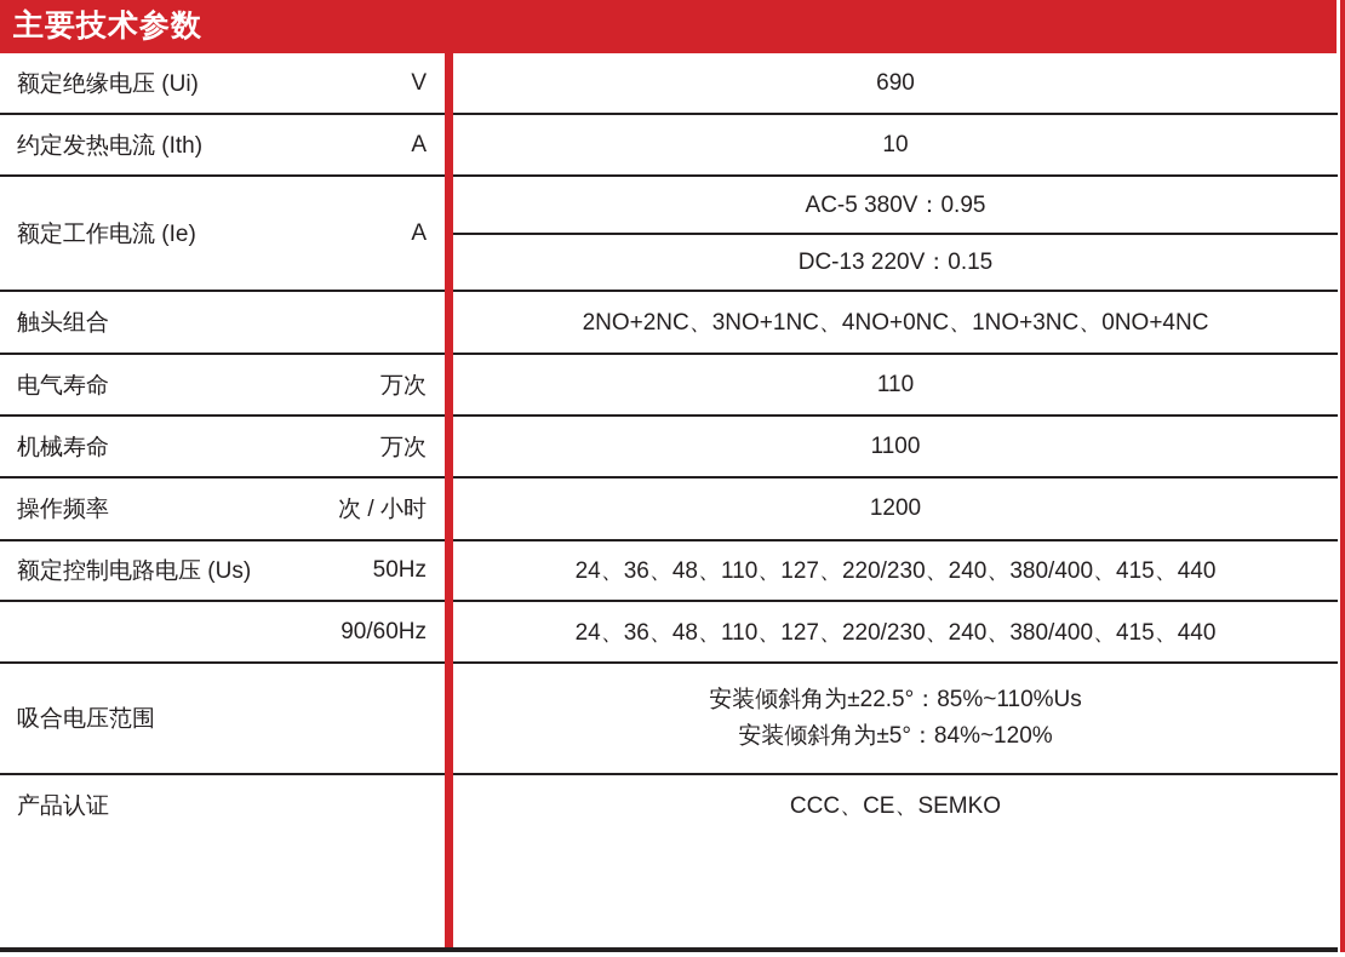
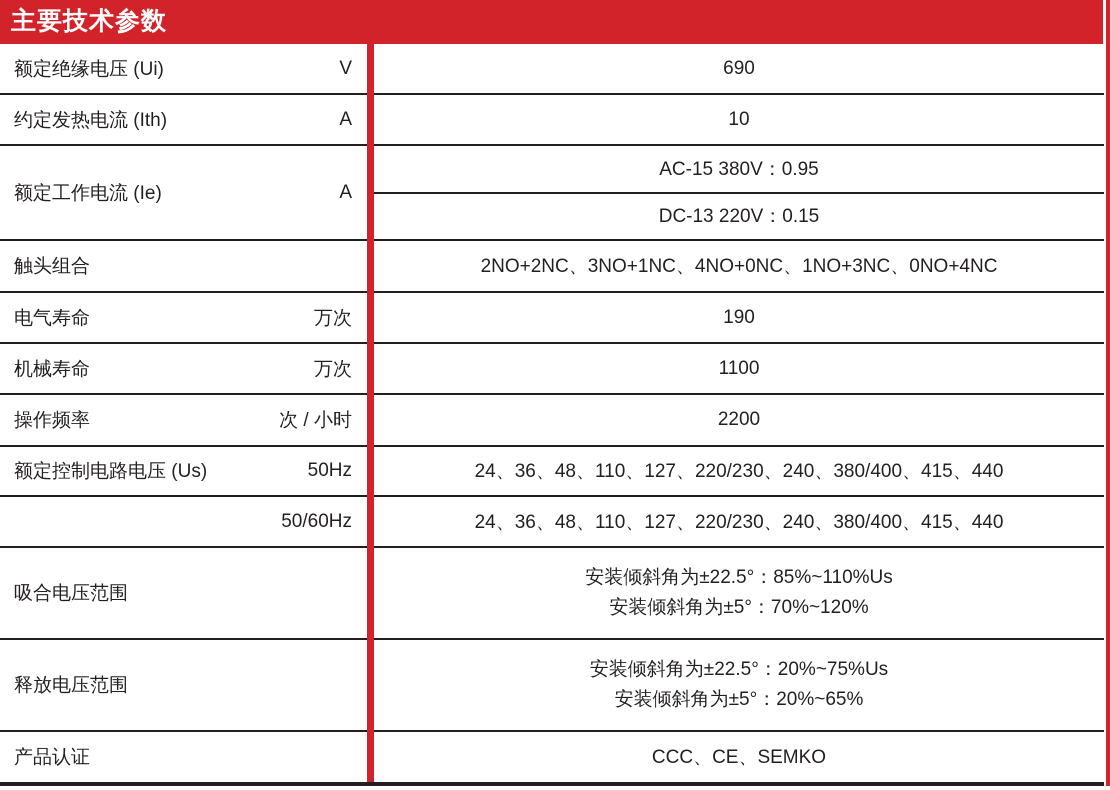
  主要技术参数
  额定绝缘电压 (Ui)
  V
  690
  约定发热电流 (Ith)
  A
  10
  额定工作电流 (Ie)
  A
- AC-5 380V：0.95
+ AC-15 380V：0.95
  DC-13 220V：0.15
  触头组合
  2NO+2NC、3NO+1NC、4NO+0NC、1NO+3NC、0NO+4NC
  电气寿命
  万次
- 110
+ 190
  机械寿命
  万次
  1100
  操作频率
  次 / 小时
- 1200
+ 2200
  额定控制电路电压 (Us)
  50Hz
  24、36、48、110、127、220/230、240、380/400、415、440
- 90/60Hz
+ 50/60Hz
  24、36、48、110、127、220/230、240、380/400、415、440
  吸合电压范围
  安装倾斜角为±22.5°：85%~110%Us
- 安装倾斜角为±5°：84%~120%
+ 安装倾斜角为±5°：70%~120%
+ 释放电压范围
+ 安装倾斜角为±22.5°：20%~75%Us
+ 安装倾斜角为±5°：20%~65%
  产品认证
  CCC、CE、SEMKO
